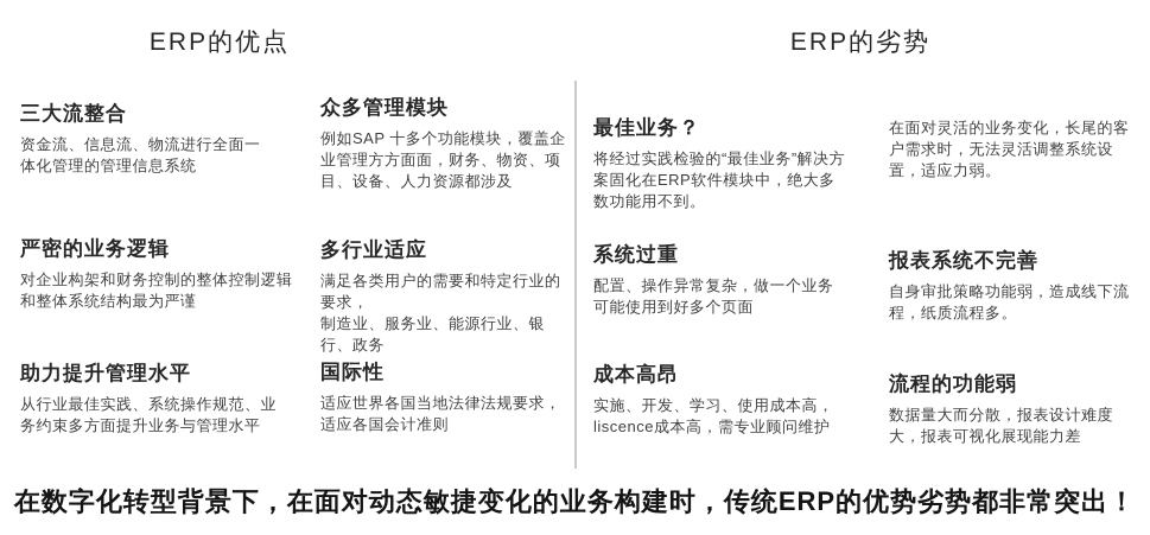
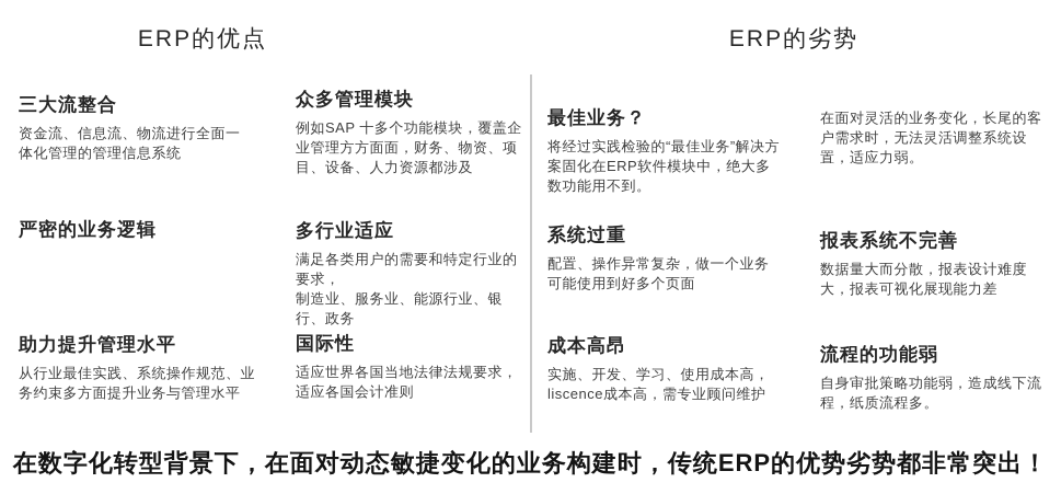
  ERP的优点
  ERP的劣势
  三大流整合
  资金流、信息流、物流进行全面一体化管理的管理信息系统
  严密的业务逻辑
- 对企业构架和财务控制的整体控制逻辑和整体系统结构最为严谨
  助力提升管理水平
  从行业最佳实践、系统操作规范、业务约束多方面提升业务与管理水平
  众多管理模块
  例如SAP 十多个功能模块，覆盖企业管理方方面面，财务、物资、项目、设备、人力资源都涉及
  多行业适应
  满足各类用户的需要和特定行业的要求，
  制造业、服务业、能源行业、银行、政务
  国际性
  适应世界各国当地法律法规要求，适应各国会计准则
  最佳业务？
  将经过实践检验的“最佳业务”解决方案固化在ERP软件模块中，绝大多数功能用不到。
  系统过重
  配置、操作异常复杂，做一个业务可能使用到好多个页面
  成本高昂
  实施、开发、学习、使用成本高，liscence成本高，需专业顾问维护
  在面对灵活的业务变化，长尾的客户需求时，无法灵活调整系统设置，适应力弱。
  报表系统不完善
- 自身审批策略功能弱，造成线下流程，纸质流程多。
+ 数据量大而分散，报表设计难度大，报表可视化展现能力差
  流程的功能弱
- 数据量大而分散，报表设计难度大，报表可视化展现能力差
+ 自身审批策略功能弱，造成线下流程，纸质流程多。
  在数字化转型背景下，在面对动态敏捷变化的业务构建时，传统ERP的优势劣势都非常突出！
